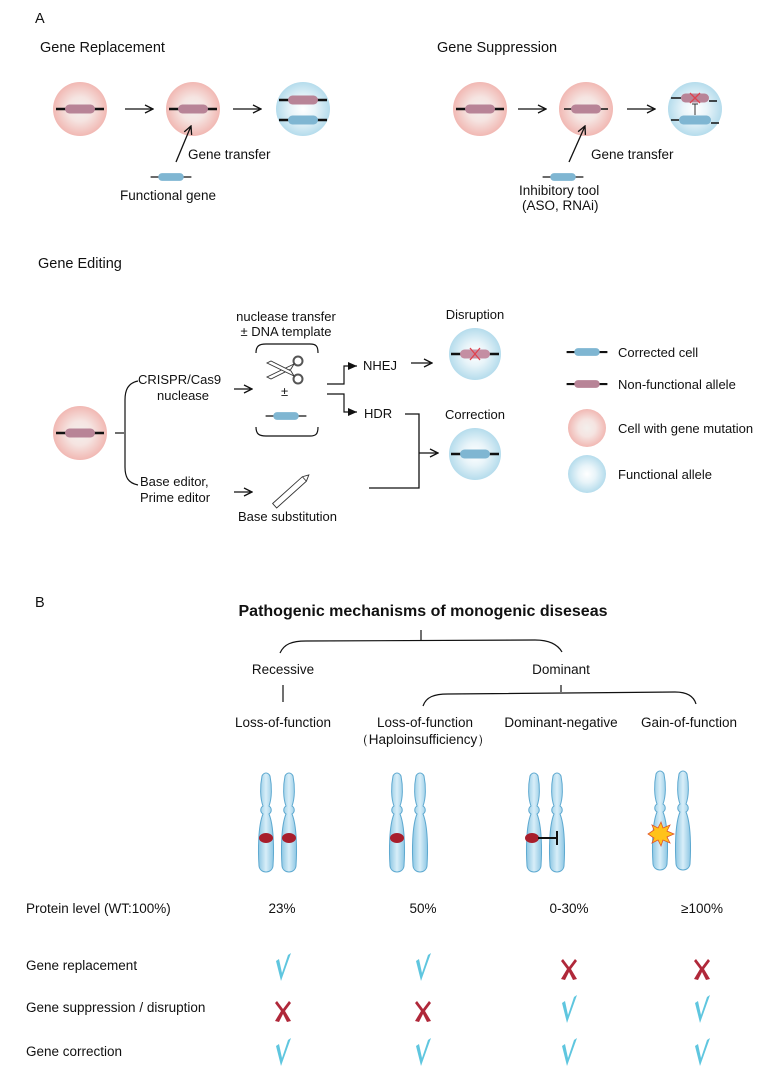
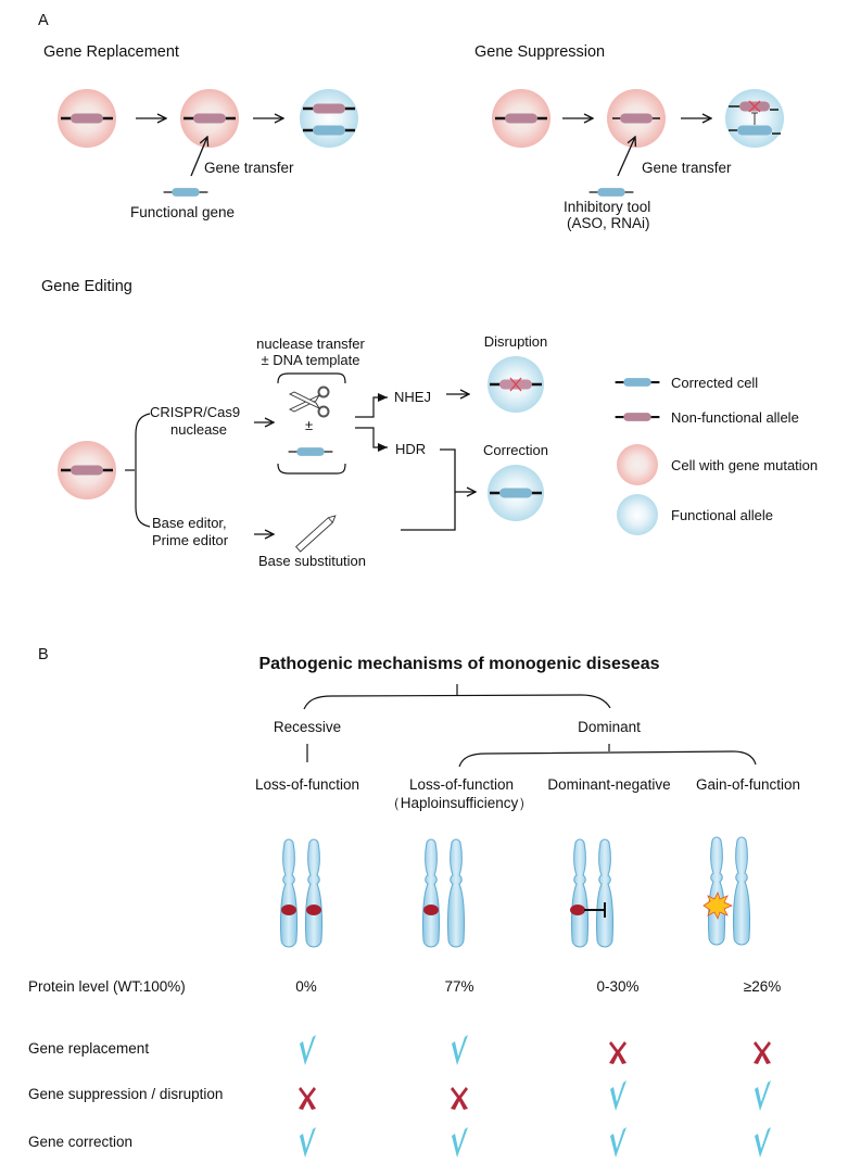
  A
  Gene Replacement
  Gene transfer
  Functional gene
  Gene Suppression
  Gene transfer
  Inhibitory tool
  (ASO, RNAi)
  Gene Editing
  nuclease transfer
  ± DNA template
  CRISPR/Cas9
  nuclease
  ±
  Base editor,
  Prime editor
  Base substitution
  NHEJ
  HDR
  Disruption
  Correction
  Corrected cell
  Non-functional allele
  Cell with gene mutation
  Functional allele
  B
  Pathogenic mechanisms of monogenic diseseas
  Recessive
  Dominant
  Loss-of-function
  Loss-of-function
  （Haploinsufficiency）
  Dominant-negative
  Gain-of-function
  Protein level (WT:100%)
- 23%
+ 0%
- 50%
+ 77%
  0-30%
- ≥100%
+ ≥26%
  Gene replacement
  Gene suppression / disruption
  Gene correction
